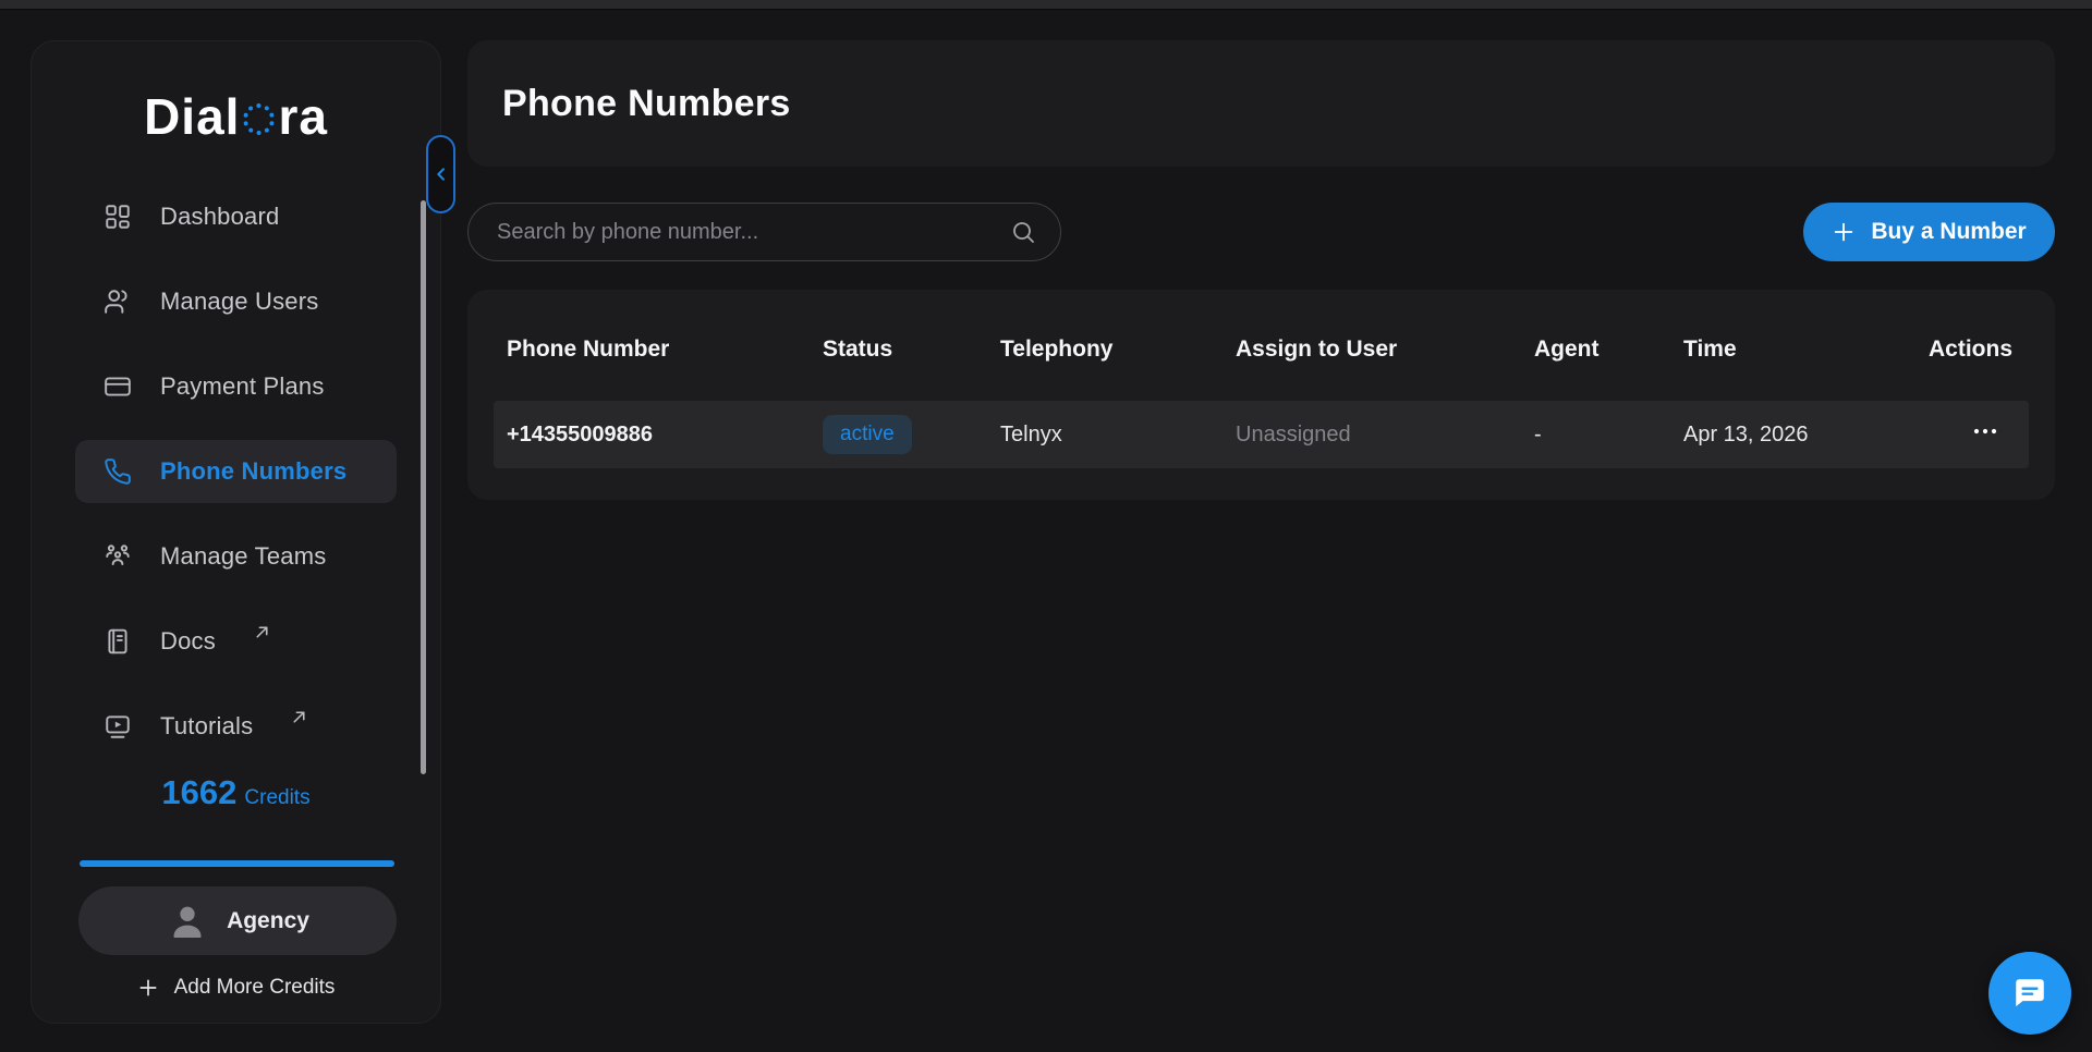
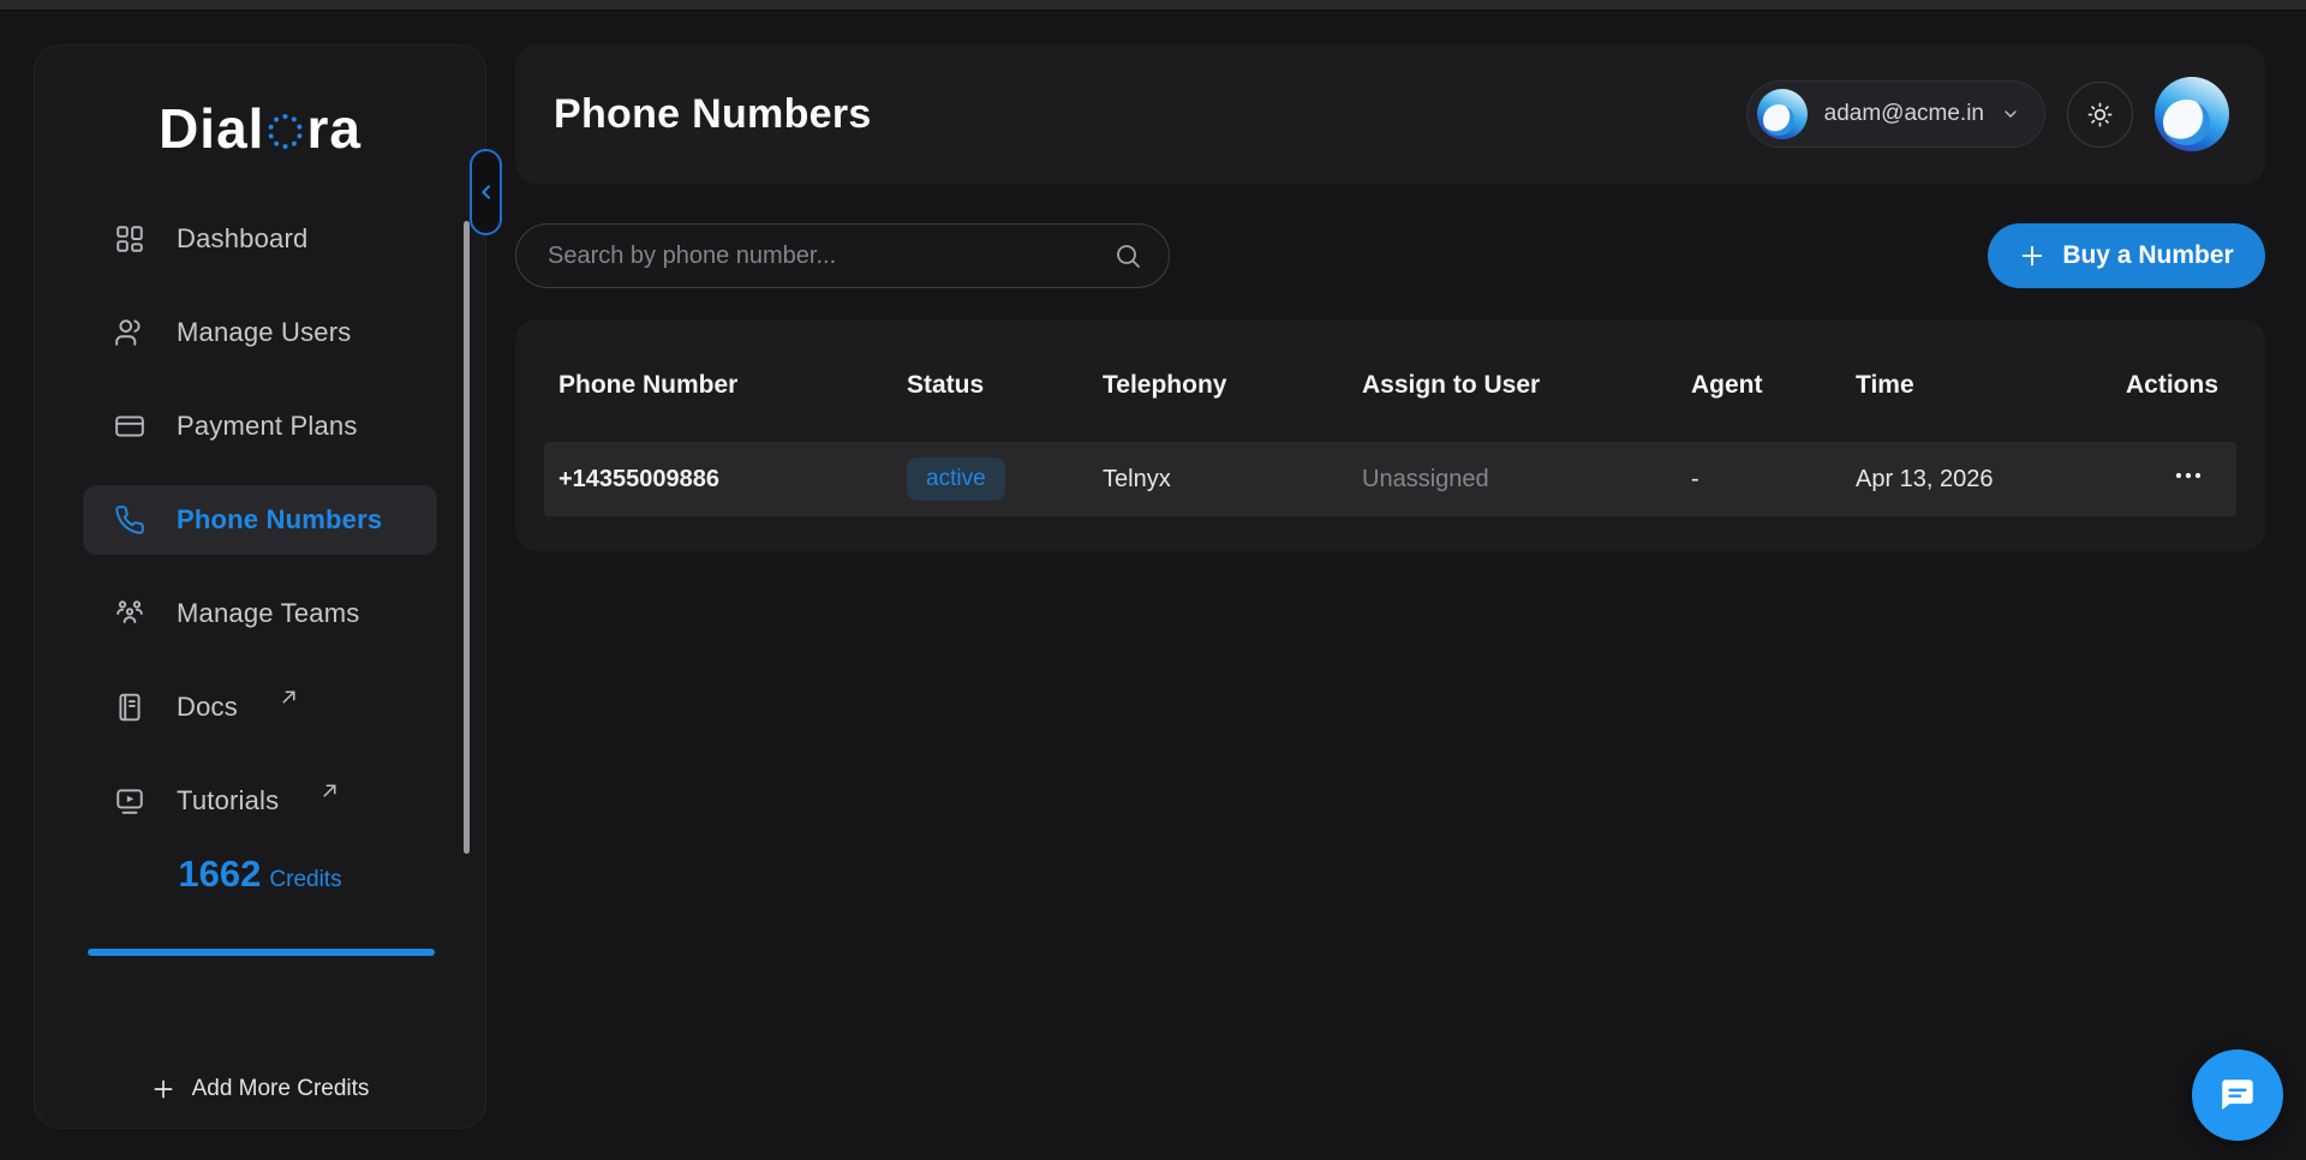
  Dial ra
  Dashboard
  Manage Users
  Payment Plans
  Phone Numbers
  Manage Teams
  Docs
  Tutorials
  1662 Credits
- Agency
  Add More Credits
  Phone Numbers
+ adam@acme.in
  Search by phone number...
  Buy a Number
  Phone Number
  Status
  Telephony
  Assign to User
  Agent
  Time
  Actions
  +14355009886
  active
  Telnyx
  Unassigned
  -
  Apr 13, 2026
